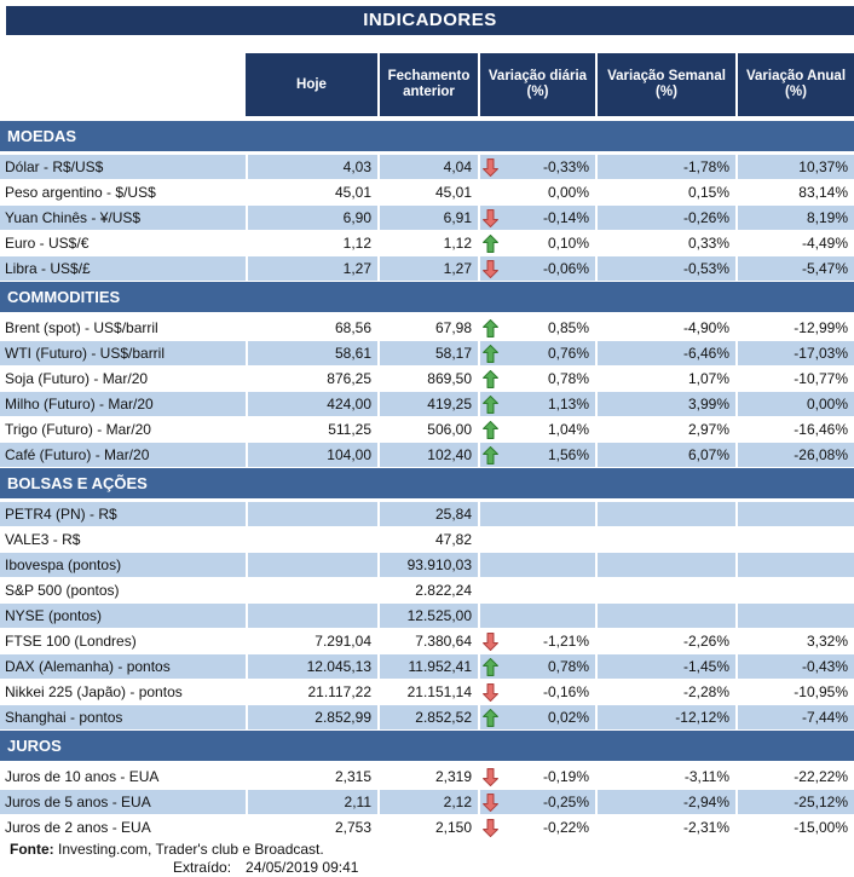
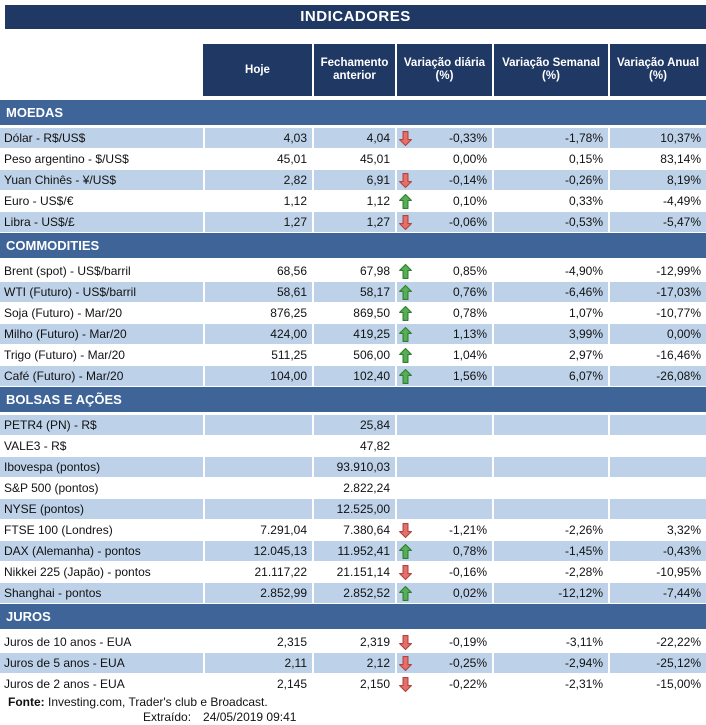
  INDICADORES
  Hoje
  Fechamento anterior
  Variação diária (%)
  Variação Semanal (%)
  Variação Anual (%)
  MOEDAS
  Dólar - R$/US$
  4,03
  4,04
  -0,33%
  -1,78%
  10,37%
  Peso argentino - $/US$
  45,01
  45,01
  0,00%
  0,15%
  83,14%
  Yuan Chinês - ¥/US$
- 6,90
+ 2,82
  6,91
  -0,14%
  -0,26%
  8,19%
  Euro - US$/€
  1,12
  1,12
  0,10%
  0,33%
  -4,49%
  Libra - US$/£
  1,27
  1,27
  -0,06%
  -0,53%
  -5,47%
  COMMODITIES
  Brent (spot) - US$/barril
  68,56
  67,98
  0,85%
  -4,90%
  -12,99%
  WTI (Futuro) - US$/barril
  58,61
  58,17
  0,76%
  -6,46%
  -17,03%
  Soja (Futuro) - Mar/20
  876,25
  869,50
  0,78%
  1,07%
  -10,77%
  Milho (Futuro) - Mar/20
  424,00
  419,25
  1,13%
  3,99%
  0,00%
  Trigo (Futuro) - Mar/20
  511,25
  506,00
  1,04%
  2,97%
  -16,46%
  Café (Futuro) - Mar/20
  104,00
  102,40
  1,56%
  6,07%
  -26,08%
  BOLSAS E AÇÕES
  PETR4 (PN) - R$
  25,84
  VALE3 - R$
  47,82
  Ibovespa (pontos)
  93.910,03
  S&P 500 (pontos)
  2.822,24
  NYSE (pontos)
  12.525,00
  FTSE 100 (Londres)
  7.291,04
  7.380,64
  -1,21%
  -2,26%
  3,32%
  DAX (Alemanha) - pontos
  12.045,13
  11.952,41
  0,78%
  -1,45%
  -0,43%
  Nikkei 225 (Japão) - pontos
  21.117,22
  21.151,14
  -0,16%
  -2,28%
  -10,95%
  Shanghai - pontos
  2.852,99
  2.852,52
  0,02%
  -12,12%
  -7,44%
  JUROS
  Juros de 10 anos - EUA
  2,315
  2,319
  -0,19%
  -3,11%
  -22,22%
  Juros de 5 anos - EUA
  2,11
  2,12
  -0,25%
  -2,94%
  -25,12%
  Juros de 2 anos - EUA
- 2,753
+ 2,145
  2,150
  -0,22%
  -2,31%
  -15,00%
  Fonte: Investing.com, Trader's club e Broadcast.
  Extraído:
  24/05/2019 09:41
